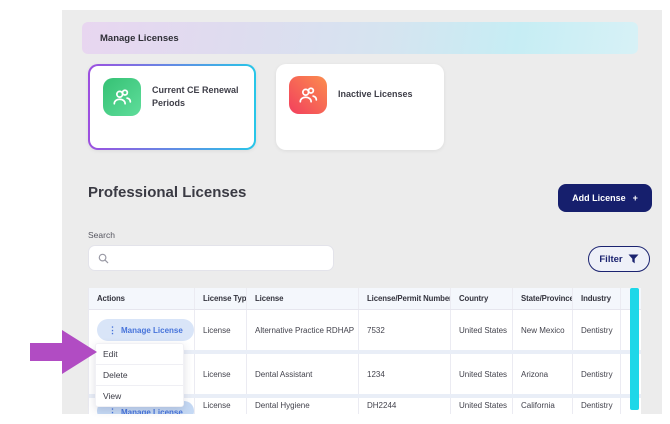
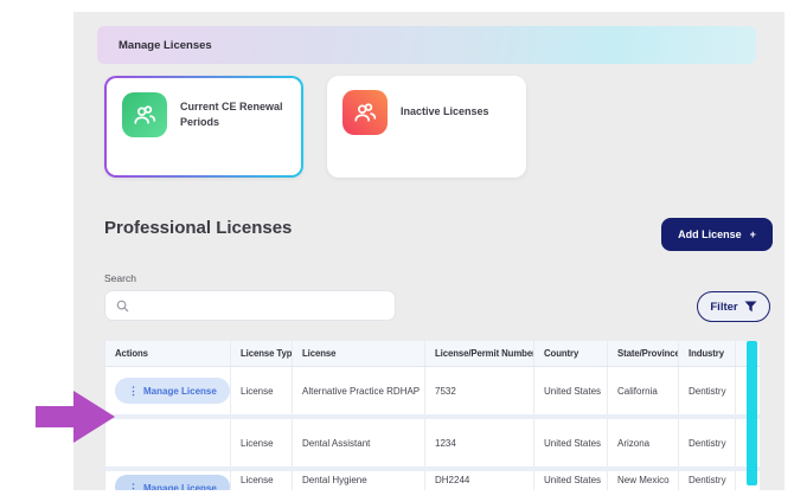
  Manage Licenses
  Current CE Renewal Periods
  Inactive Licenses
  Professional Licenses
  Add License
  +
  Search
  Filter
  Actions
  License Typ
  License
  License/Permit Number
  Country
  State/Province
  Industry
  ⋮
  Manage License
  License
  Alternative Practice RDHAP
  7532
  United States
- New Mexico
+ California
  Dentistry
  License
  Dental Assistant
  1234
  United States
  Arizona
  Dentistry
  ⋮
  Manage License
  License
  Dental Hygiene
  DH2244
  United States
- California
+ New Mexico
  Dentistry
- Edit
- Delete
- View
